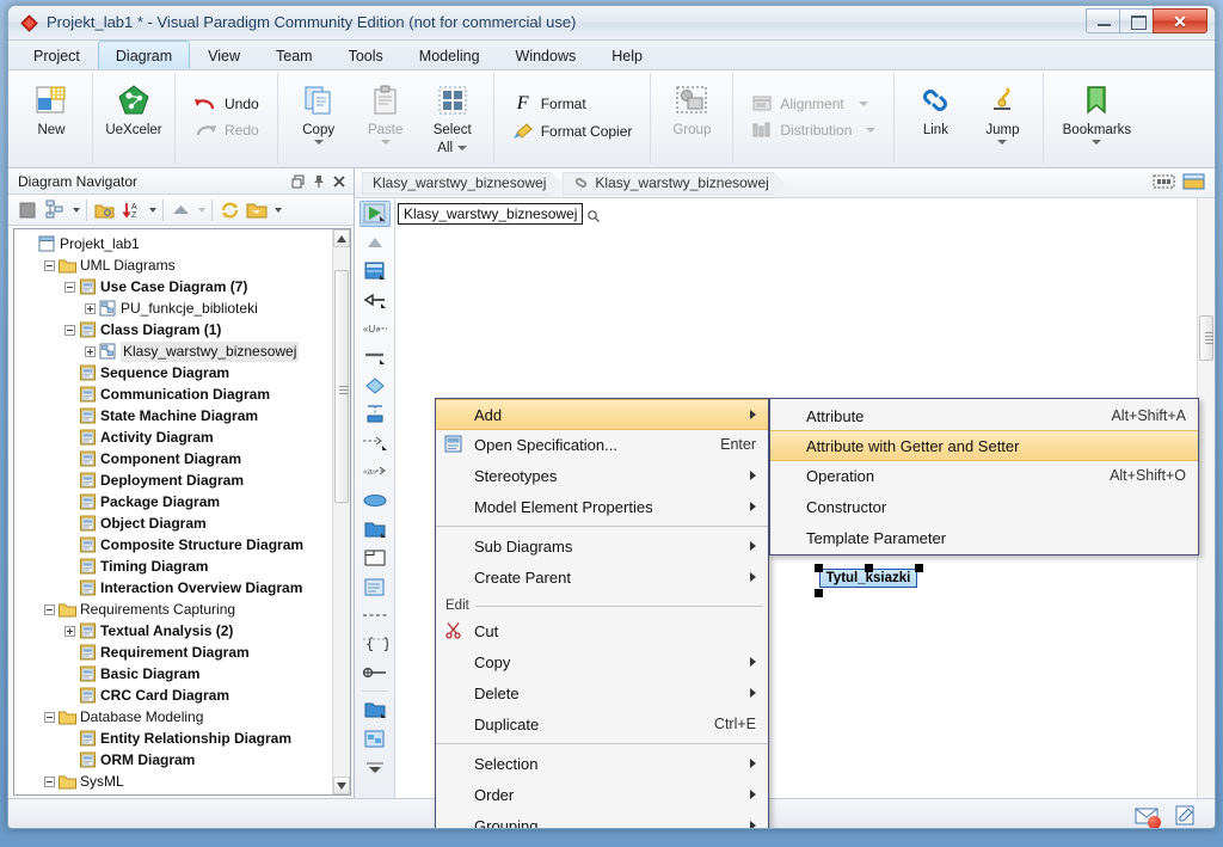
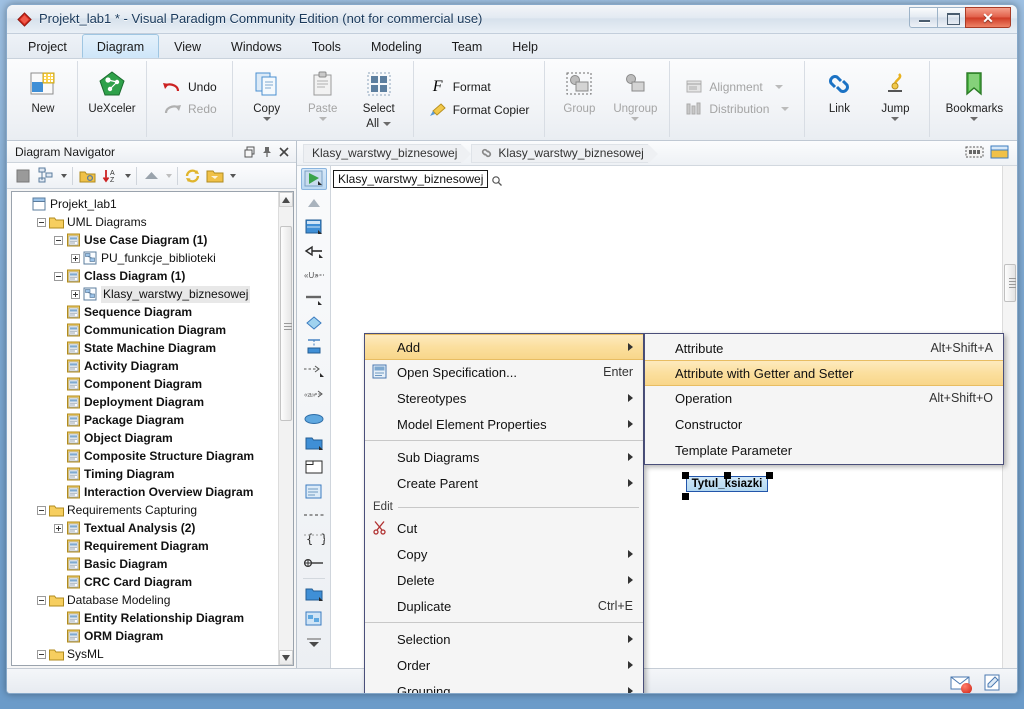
  Projekt_lab1 * - Visual Paradigm Community Edition (not for commercial use)
  ✕
  Project
  Diagram
  View
- Team
+ Windows
  Tools
  Modeling
- Windows
+ Team
  Help
  New
  UeXceler
  Undo
  Redo
  Copy
  Paste
  Select
  All
  F
  Format
  Format Copier
  Group
+ Ungroup
  Alignment
  Distribution
  Link
  Jump
  Bookmarks
  Diagram Navigator
  Projekt_lab1
  UML Diagrams
- Use Case Diagram (7)
+ Use Case Diagram (1)
  PU_funkcje_biblioteki
  Class Diagram (1)
  Klasy_warstwy_biznesowej
  Sequence Diagram
  Communication Diagram
  State Machine Diagram
  Activity Diagram
  Component Diagram
  Deployment Diagram
  Package Diagram
  Object Diagram
  Composite Structure Diagram
  Timing Diagram
  Interaction Overview Diagram
  Requirements Capturing
  Textual Analysis (2)
  Requirement Diagram
  Basic Diagram
  CRC Card Diagram
  Database Modeling
  Entity Relationship Diagram
  ORM Diagram
  SysML
  Klasy_warstwy_biznesowej
  Klasy_warstwy_biznesowej
  { }
  Klasy_warstwy_biznesowej
  Tytul_ksiazki
  Add
  Open Specification...
  Enter
  Stereotypes
  Model Element Properties
  Sub Diagrams
  Create Parent
  Edit
  Cut
  Copy
  Delete
  Duplicate
  Ctrl+E
  Selection
  Order
  Grouping
  Attribute
  Alt+Shift+A
  Attribute with Getter and Setter
  Operation
  Alt+Shift+O
  Constructor
  Template Parameter
